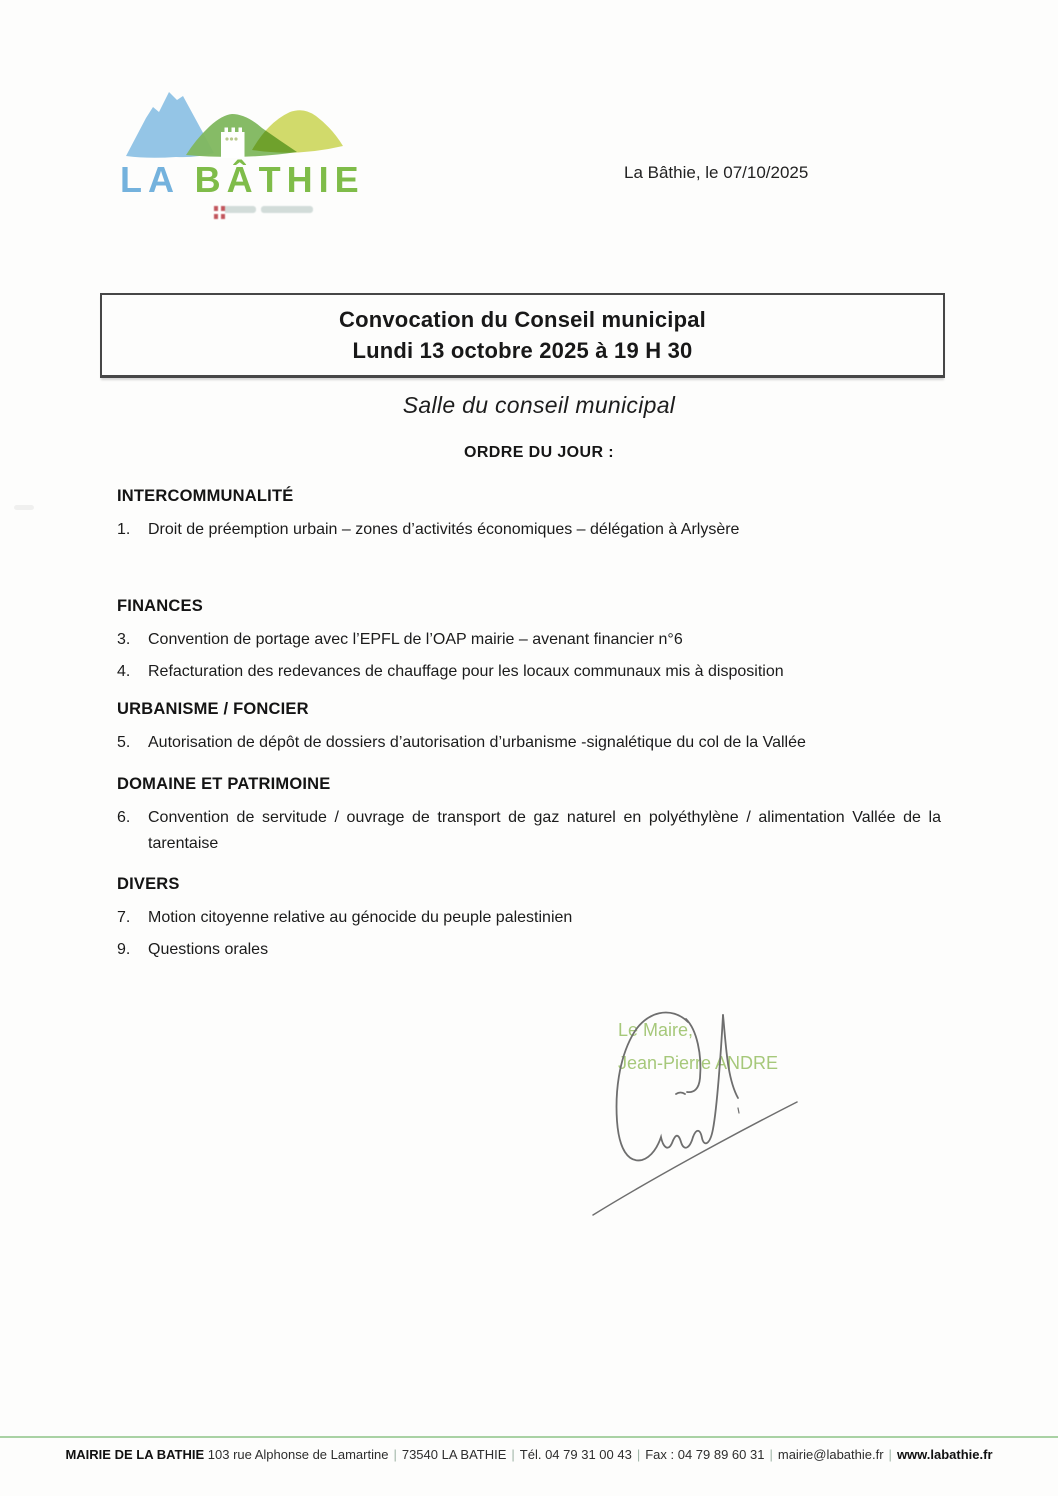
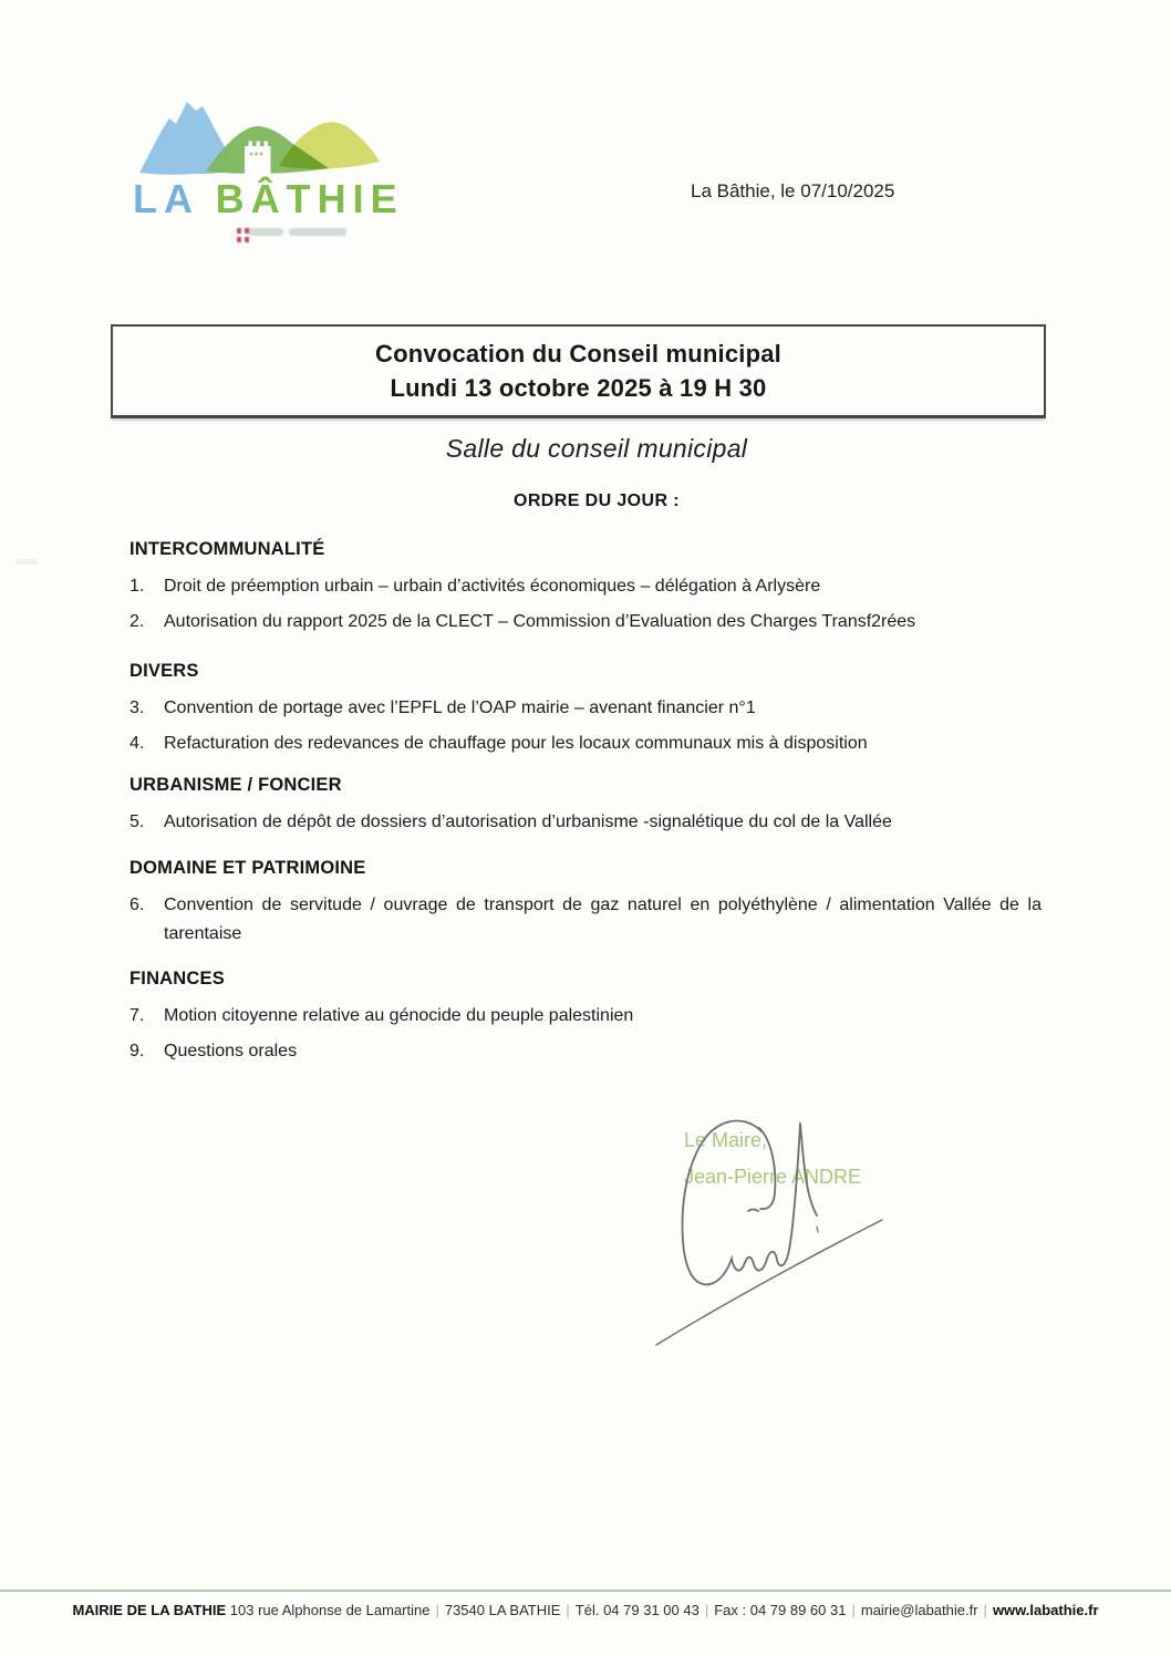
  LA BÂTHIE
  La Bâthie, le 07/10/2025
  Convocation du Conseil municipal
  Lundi 13 octobre 2025 à 19 H 30
  Salle du conseil municipal
  ORDRE DU JOUR :
  INTERCOMMUNALITÉ
  1.
- Droit de préemption urbain – zones d’activités économiques – délégation à Arlysère
+ Droit de préemption urbain – urbain d’activités économiques – délégation à Arlysère
+ 2.
+ Autorisation du rapport 2025 de la CLECT – Commission d’Evaluation des Charges Transf2rées
- FINANCES
+ DIVERS
  3.
- Convention de portage avec l’EPFL de l’OAP mairie – avenant financier n°6
+ Convention de portage avec l’EPFL de l’OAP mairie – avenant financier n°1
  4.
  Refacturation des redevances de chauffage pour les locaux communaux mis à disposition
  URBANISME / FONCIER
  5.
  Autorisation de dépôt de dossiers d’autorisation d’urbanisme -signalétique du col de la Vallée
  DOMAINE ET PATRIMOINE
  6.
  Convention de servitude / ouvrage de transport de gaz naturel en polyéthylène / alimentation Vallée de la tarentaise
- DIVERS
+ FINANCES
  7.
  Motion citoyenne relative au génocide du peuple palestinien
  9.
  Questions orales
  Le Maire,
  ean-Pierre ANDRE
  MAIRIE DE LA BATHIE 103 rue Alphonse de Lamartine | 73540 LA BATHIE | Tél. 04 79 31 00 43 | Fax : 04 79 89 60 31 | mairie@labathie.fr | www.labathie.fr
